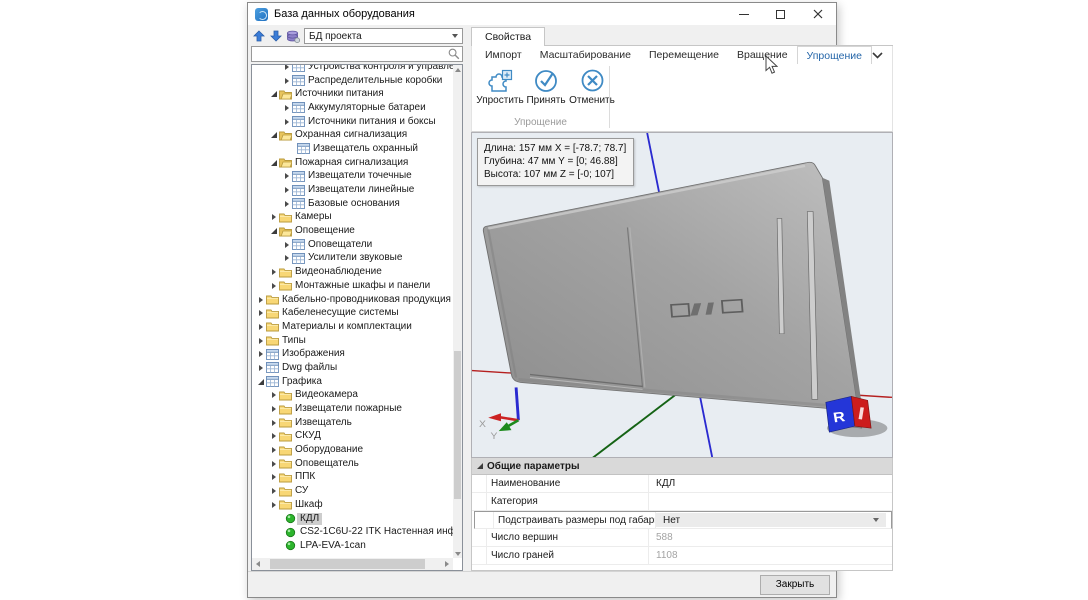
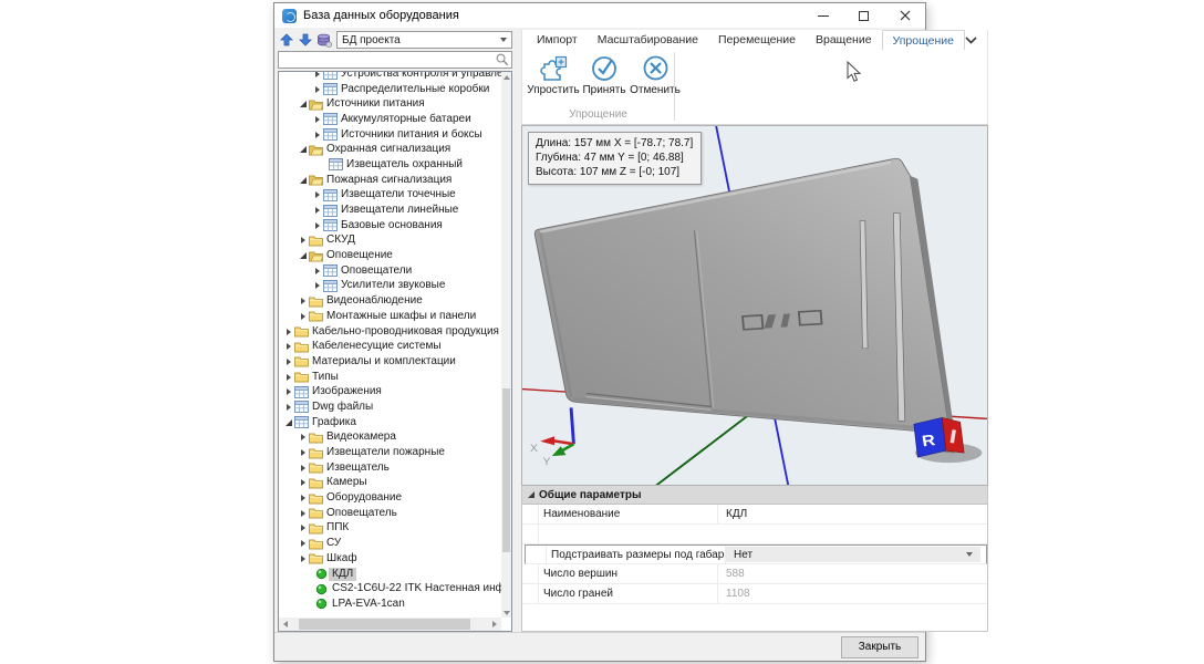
  База данных оборудования
  БД проекта
  Устройства контроля и управле
  Распределительные коробки
  Источники питания
  Аккумуляторные батареи
  Источники питания и боксы
  Охранная сигнализация
  Извещатель охранный
  Пожарная сигнализация
  Извещатели точечные
  Извещатели линейные
  Базовые основания
- Камеры
+ СКУД
  Оповещение
  Оповещатели
  Усилители звуковые
  Видеонаблюдение
  Монтажные шкафы и панели
  Кабельно-проводниковая продукция
  Кабеленесущие системы
  Материалы и комплектации
  Типы
  Изображения
  Dwg файлы
  Графика
  Видеокамера
  Извещатели пожарные
  Извещатель
- СКУД
+ Камеры
  Оборудование
  Оповещатель
  ППК
  СУ
  Шкаф
  КДЛ
  CS2-1C6U-22 ITK Настенная инф
  LPA-EVA-1can
- Свойства
  Импорт
  Масштабирование
  Перемещение
  Вращение
  Упрощение
  Упростить
  Принять
  Отменить
  Упрощение
  X
  Y
  Длина: 157 мм X = [-78.7; 78.7]
  Глубина: 47 мм Y = [0; 46.88]
  Высота: 107 мм Z = [-0; 107]
  Общие параметры
  Наименование
  КДЛ
- Категория
  Подстраивать размеры под габар
  Нет
  Число вершин
  588
  Число граней
  1108
  Закрыть
